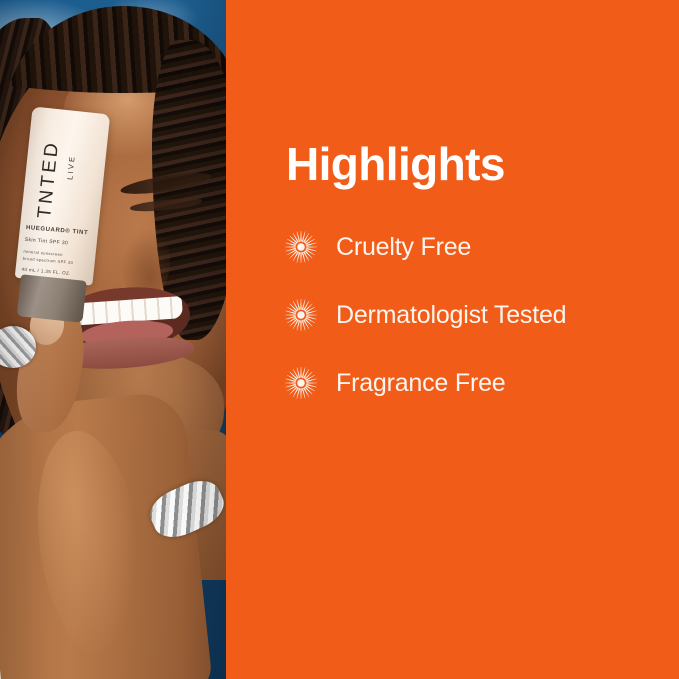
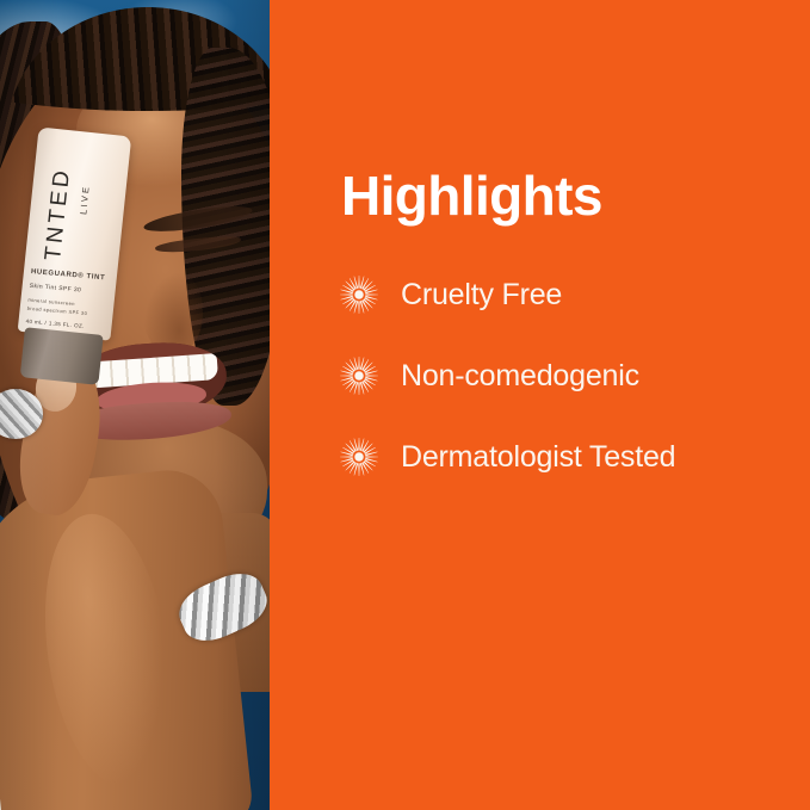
  Highlights
  Cruelty Free
+ Non-comedogenic
  Dermatologist Tested
- Fragrance Free
